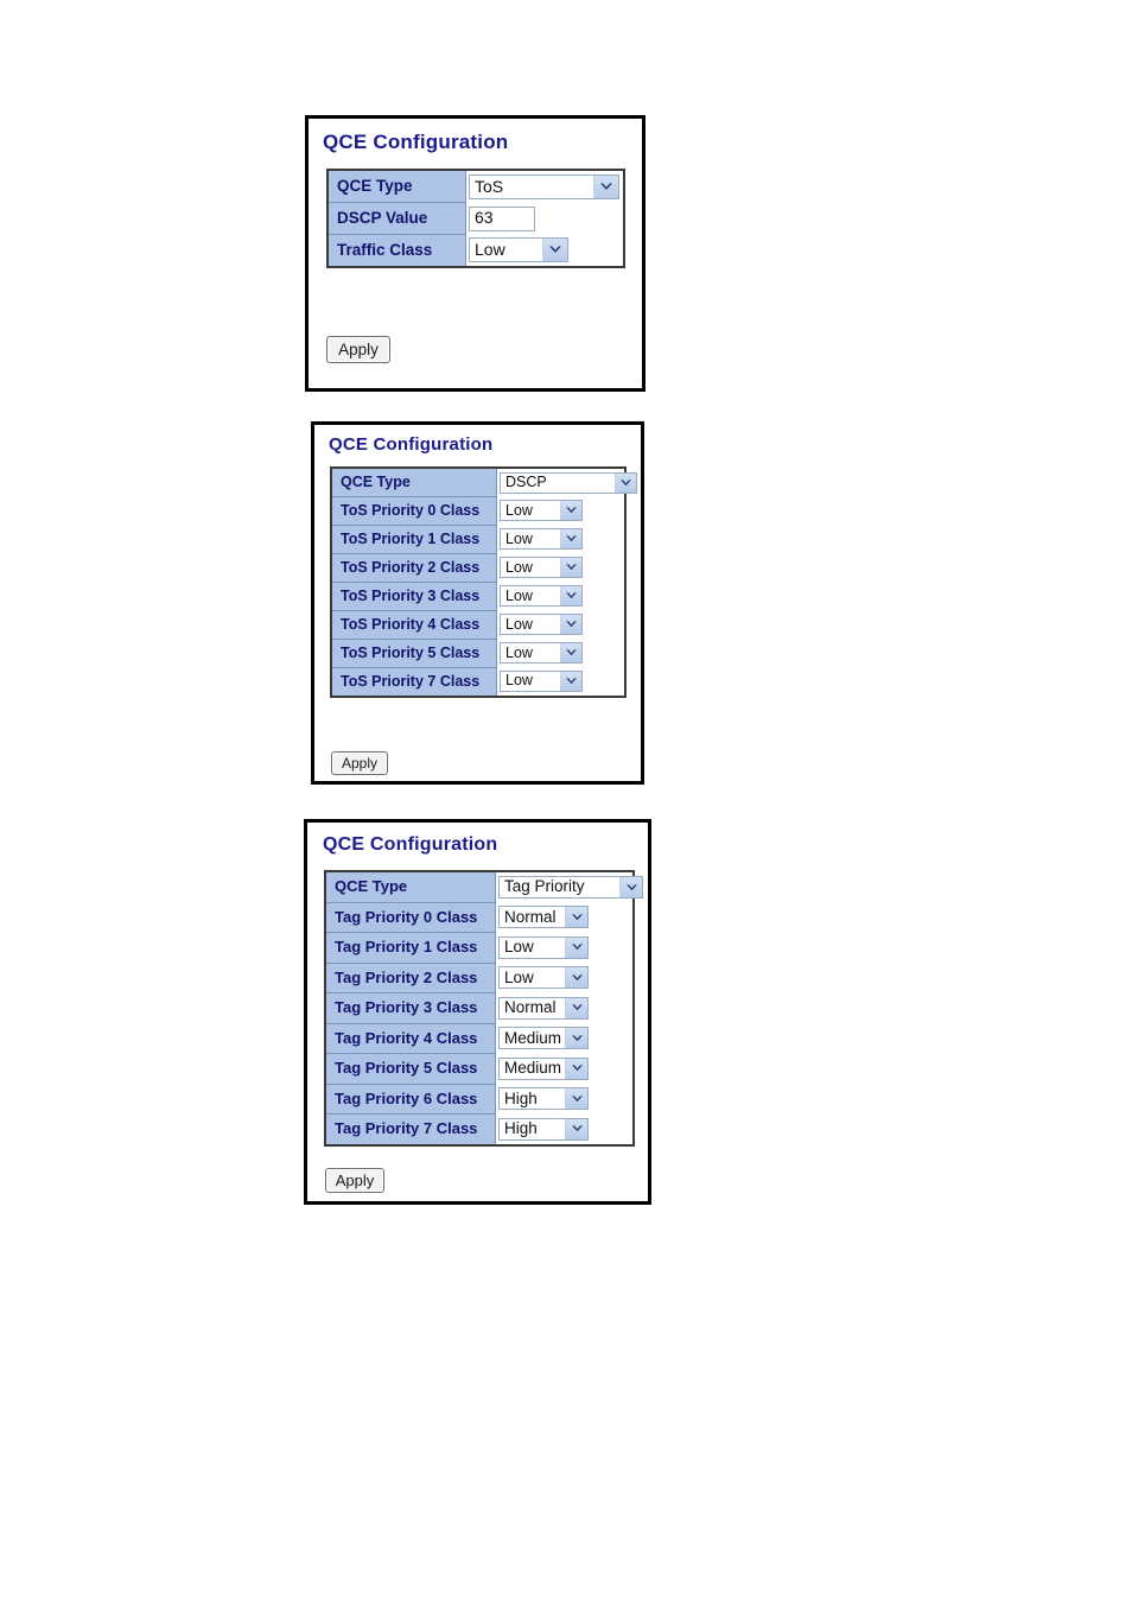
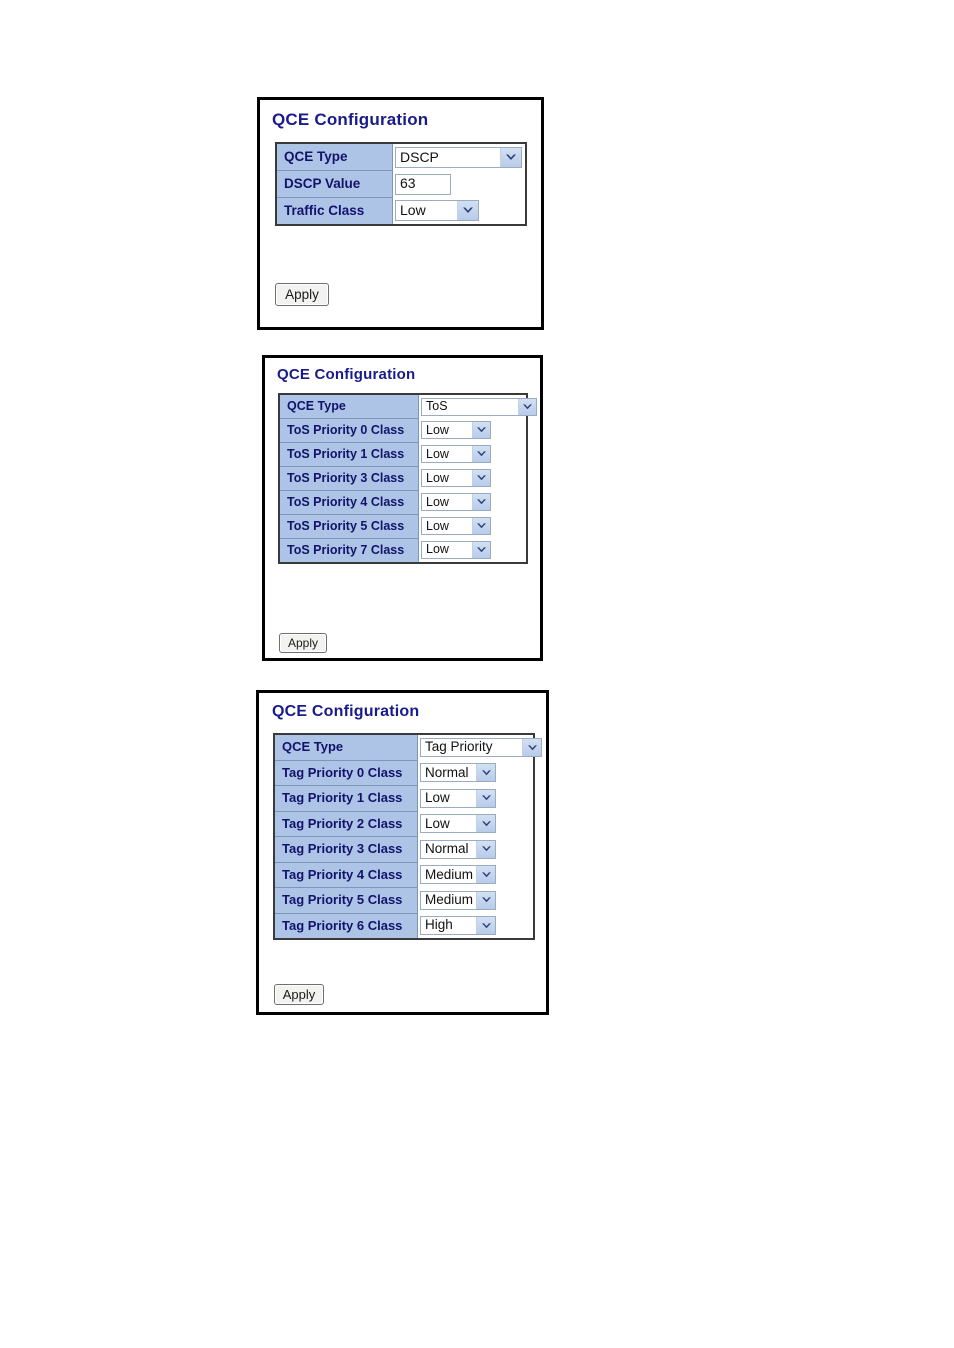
  QCE Configuration
- QCE Type	ToS
+ QCE Type	DSCP
  DSCP Value	63
  Traffic Class	Low
  Apply
  QCE Configuration
- QCE Type	DSCP
+ QCE Type	ToS
  ToS Priority 0 Class	Low
  ToS Priority 1 Class	Low
- ToS Priority 2 Class	Low
  ToS Priority 3 Class	Low
  ToS Priority 4 Class	Low
  ToS Priority 5 Class	Low
  ToS Priority 7 Class	Low
  Apply
  QCE Configuration
  QCE Type	Tag Priority
  Tag Priority 0 Class	Normal
  Tag Priority 1 Class	Low
  Tag Priority 2 Class	Low
  Tag Priority 3 Class	Normal
  Tag Priority 4 Class	Medium
  Tag Priority 5 Class	Medium
  Tag Priority 6 Class	High
- Tag Priority 7 Class	High
  Apply
